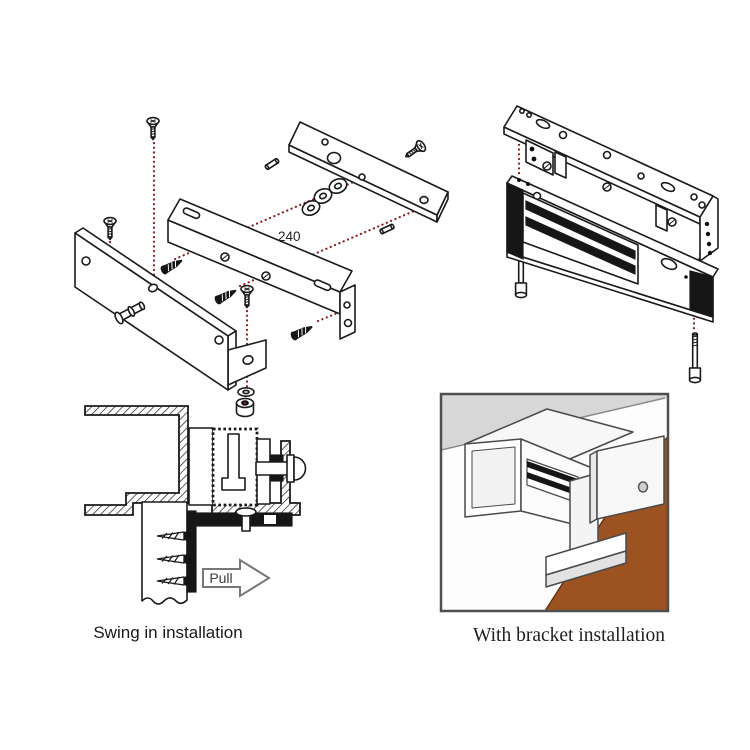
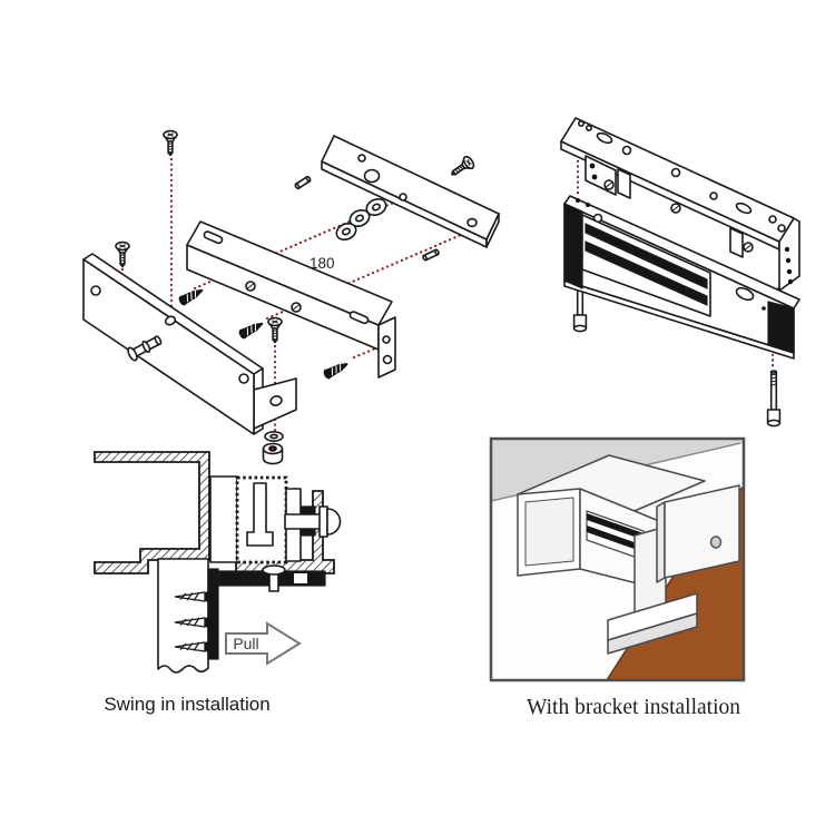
- 240
+ 180
  Pull
  Swing in installation
  With bracket installation
